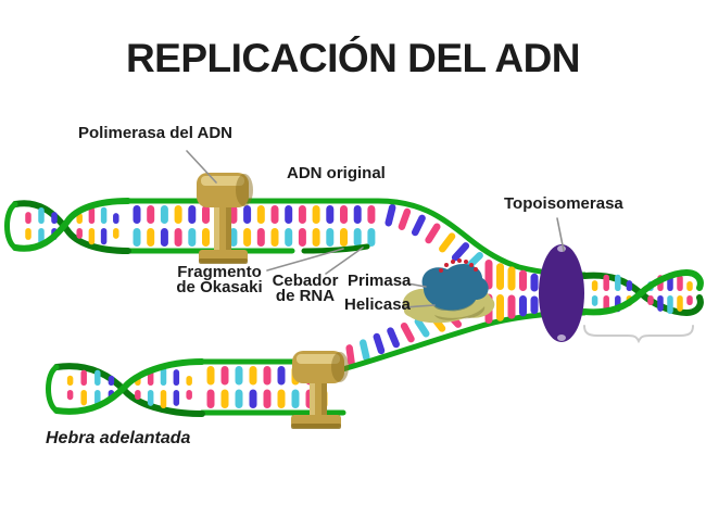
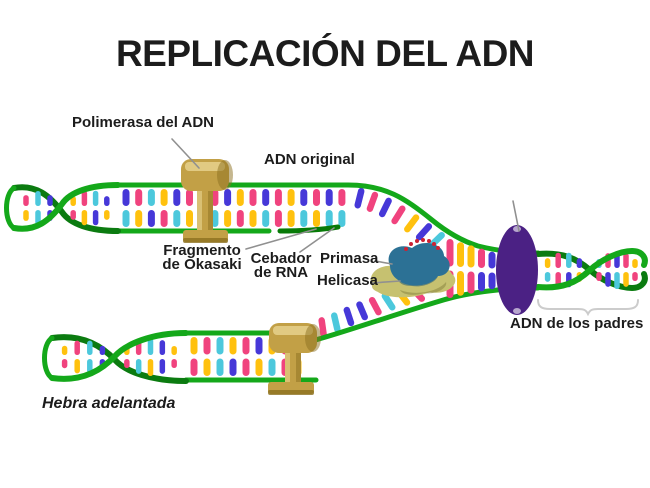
  REPLICACIÓN DEL ADN
  Polimerasa del ADN
  ADN original
- Topoisomerasa
  Fragmento
  de Okasaki
  Cebador
  de RNA
  Primasa
  Helicasa
+ ADN de los padres
  Hebra adelantada
